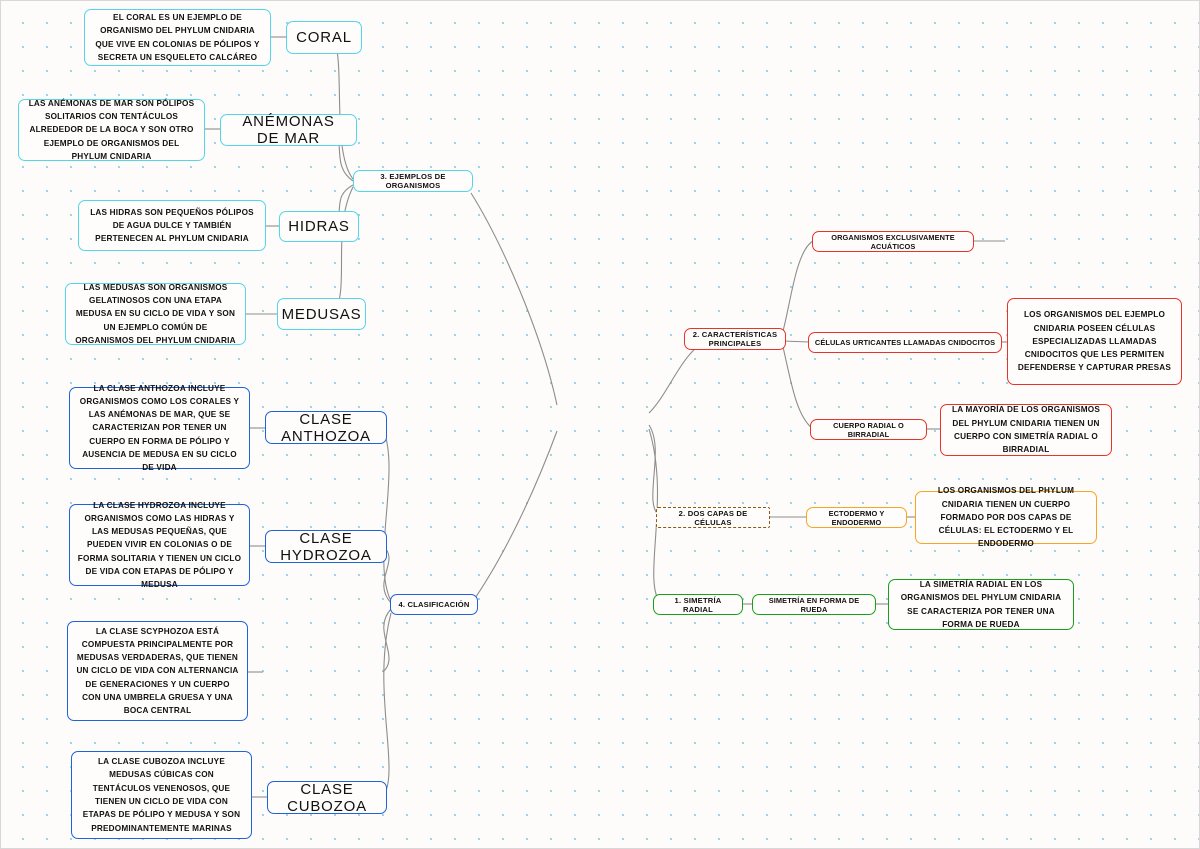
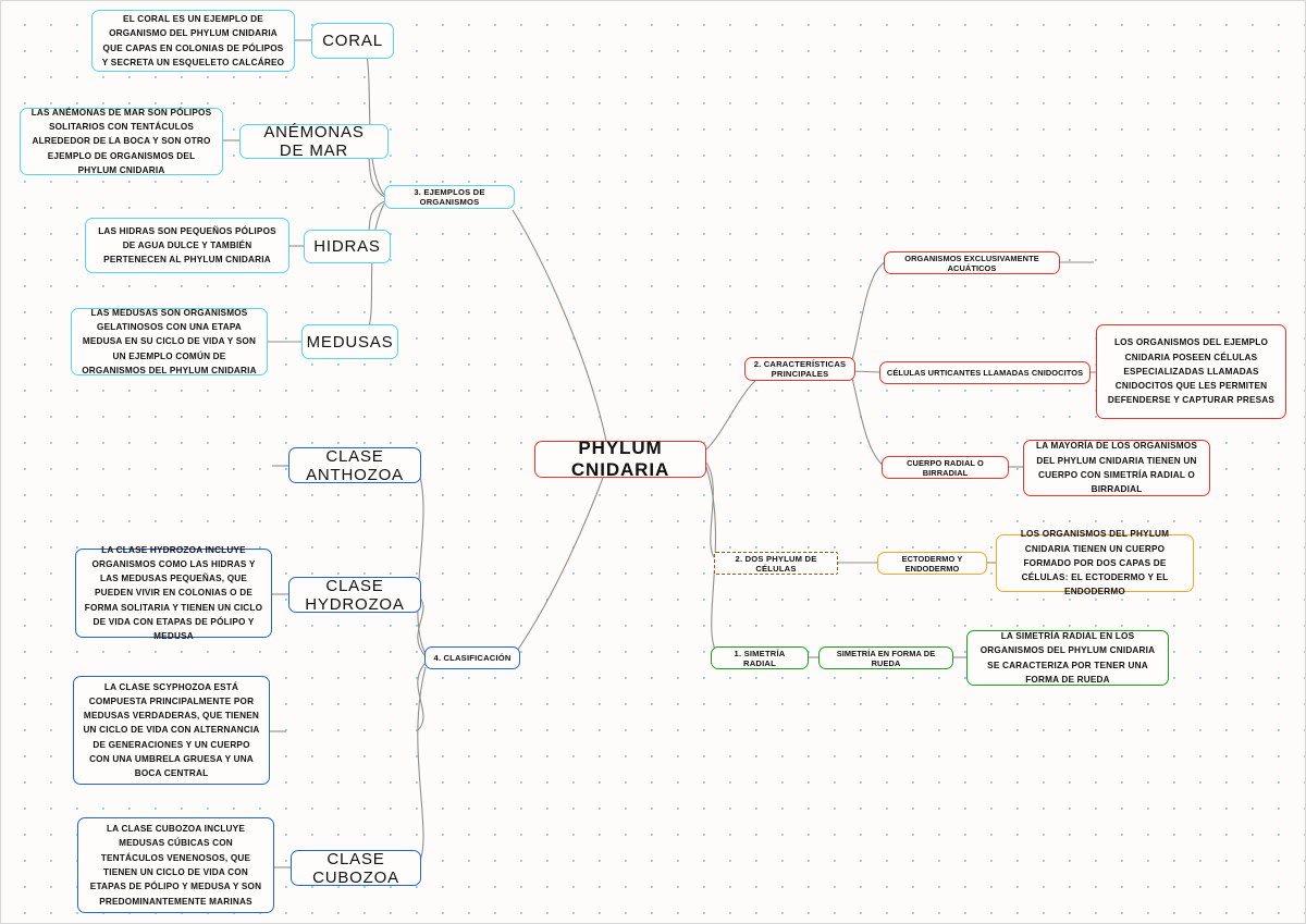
+ PHYLUM CNIDARIA
  3. EJEMPLOS DE ORGANISMOS
  4. CLASIFICACIÓN
  2. CARACTERÍSTICAS PRINCIPALES
- 2. DOS CAPAS DE CÉLULAS
+ 2. DOS PHYLUM DE CÉLULAS
  1. SIMETRÍA RADIAL
  CORAL
- EL CORAL ES UN EJEMPLO DE ORGANISMO DEL PHYLUM CNIDARIA QUE VIVE EN COLONIAS DE PÓLIPOS Y SECRETA UN ESQUELETO CALCÁREO
+ EL CORAL ES UN EJEMPLO DE ORGANISMO DEL PHYLUM CNIDARIA QUE CAPAS EN COLONIAS DE PÓLIPOS Y SECRETA UN ESQUELETO CALCÁREO
  ANÉMONAS DE MAR
  LAS ANÉMONAS DE MAR SON PÓLIPOS SOLITARIOS CON TENTÁCULOS ALREDEDOR DE LA BOCA Y SON OTRO EJEMPLO DE ORGANISMOS DEL PHYLUM CNIDARIA
  HIDRAS
  LAS HIDRAS SON PEQUEÑOS PÓLIPOS DE AGUA DULCE Y TAMBIÉN PERTENECEN AL PHYLUM CNIDARIA
  MEDUSAS
  LAS MEDUSAS SON ORGANISMOS GELATINOSOS CON UNA ETAPA MEDUSA EN SU CICLO DE VIDA Y SON UN EJEMPLO COMÚN DE ORGANISMOS DEL PHYLUM CNIDARIA
  CLASE ANTHOZOA
- LA CLASE ANTHOZOA INCLUYE ORGANISMOS COMO LOS CORALES Y LAS ANÉMONAS DE MAR, QUE SE CARACTERIZAN POR TENER UN CUERPO EN FORMA DE PÓLIPO Y AUSENCIA DE MEDUSA EN SU CICLO DE VIDA
  CLASE HYDROZOA
  LA CLASE HYDROZOA INCLUYE ORGANISMOS COMO LAS HIDRAS Y LAS MEDUSAS PEQUEÑAS, QUE PUEDEN VIVIR EN COLONIAS O DE FORMA SOLITARIA Y TIENEN UN CICLO DE VIDA CON ETAPAS DE PÓLIPO Y MEDUSA
  LA CLASE SCYPHOZOA ESTÁ COMPUESTA PRINCIPALMENTE POR MEDUSAS VERDADERAS, QUE TIENEN UN CICLO DE VIDA CON ALTERNANCIA DE GENERACIONES Y UN CUERPO CON UNA UMBRELA GRUESA Y UNA BOCA CENTRAL
  CLASE CUBOZOA
  LA CLASE CUBOZOA INCLUYE MEDUSAS CÚBICAS CON TENTÁCULOS VENENOSOS, QUE TIENEN UN CICLO DE VIDA CON ETAPAS DE PÓLIPO Y MEDUSA Y SON PREDOMINANTEMENTE MARINAS
  ORGANISMOS EXCLUSIVAMENTE ACUÁTICOS
  CÉLULAS URTICANTES LLAMADAS CNIDOCITOS
  LOS ORGANISMOS DEL EJEMPLO CNIDARIA POSEEN CÉLULAS ESPECIALIZADAS LLAMADAS CNIDOCITOS QUE LES PERMITEN DEFENDERSE Y CAPTURAR PRESAS
  CUERPO RADIAL O BIRRADIAL
  LA MAYORÍA DE LOS ORGANISMOS DEL PHYLUM CNIDARIA TIENEN UN CUERPO CON SIMETRÍA RADIAL O BIRRADIAL
  ECTODERMO Y ENDODERMO
  LOS ORGANISMOS DEL PHYLUM CNIDARIA TIENEN UN CUERPO FORMADO POR DOS CAPAS DE CÉLULAS: EL ECTODERMO Y EL ENDODERMO
  SIMETRÍA EN FORMA DE RUEDA
  LA SIMETRÍA RADIAL EN LOS ORGANISMOS DEL PHYLUM CNIDARIA SE CARACTERIZA POR TENER UNA FORMA DE RUEDA
